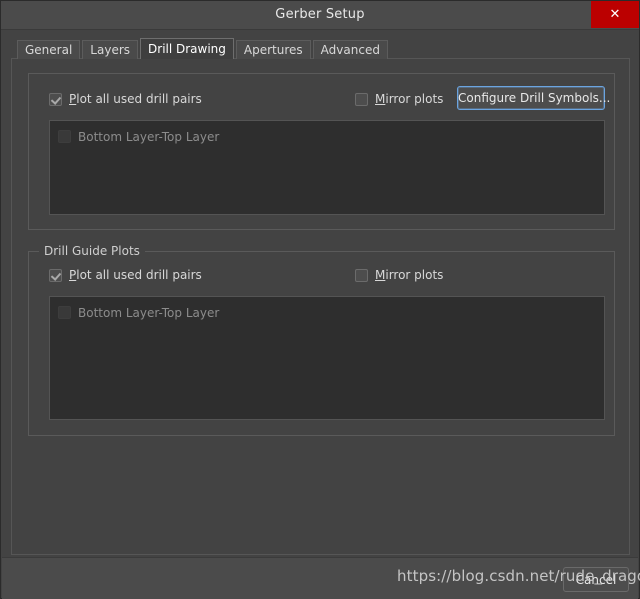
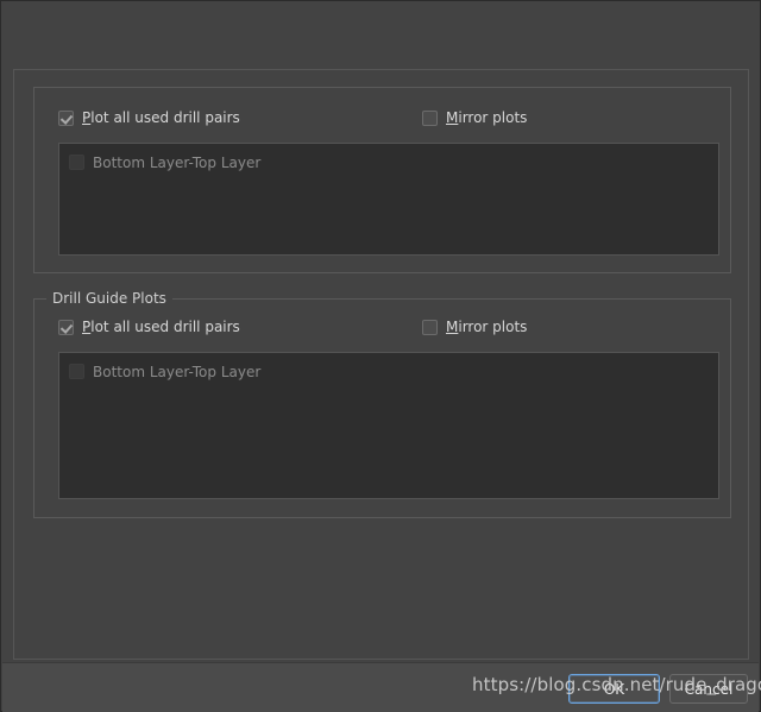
- Gerber Setup
- ✕
- General
- Layers
- Drill Drawing
- Apertures
- Advanced
  Plot all used drill pairs
  Mirror plots
- Configure Drill Symbols...
  Bottom Layer-Top Layer
  Drill Guide Plots
  Plot all used drill pairs
  Mirror plots
  Bottom Layer-Top Layer
+ OK
  Cancel
  https://blog.csdn.net/rude_drag
